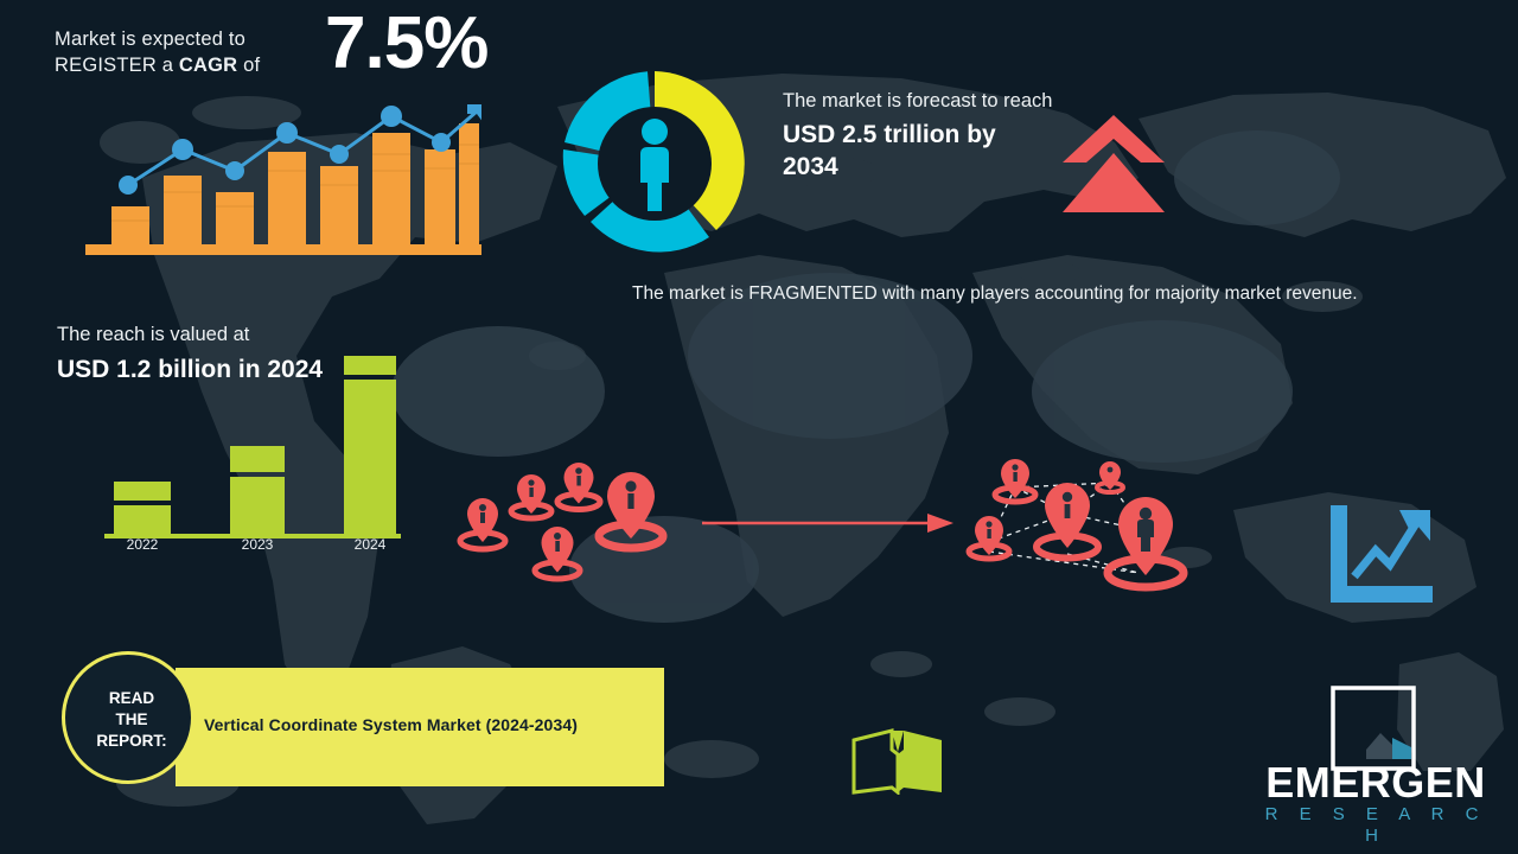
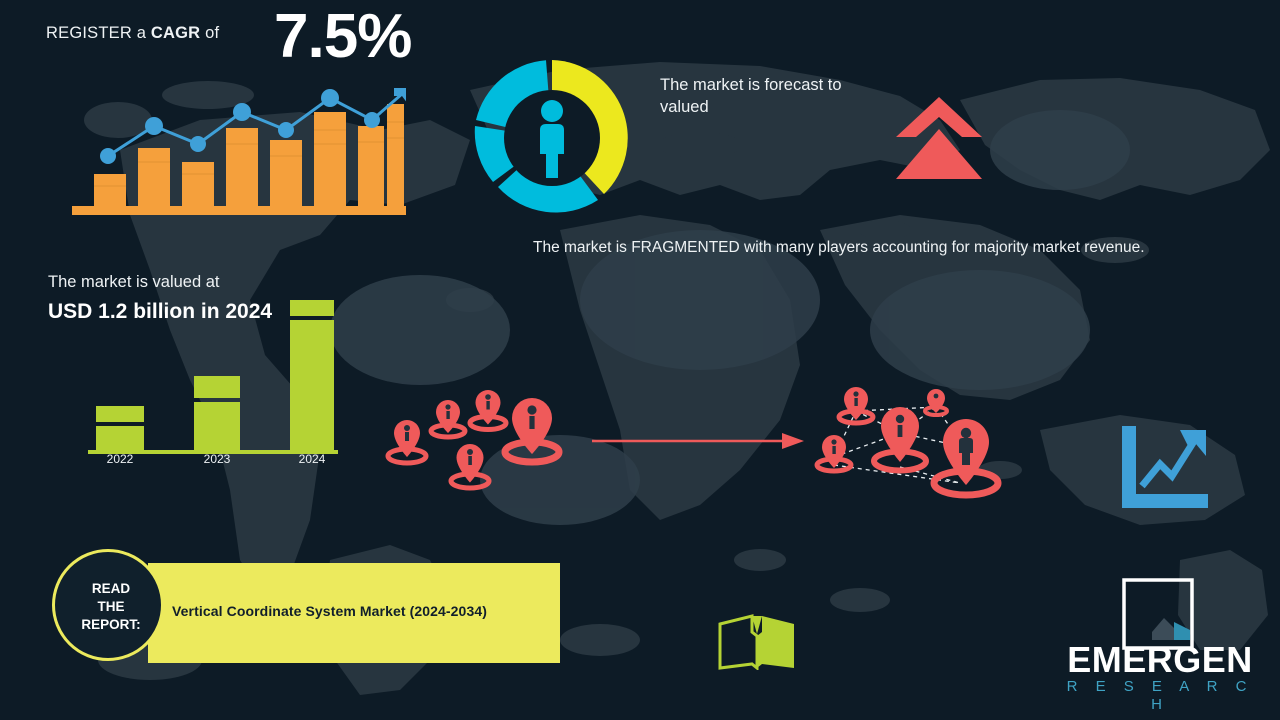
- Market is expected to
  REGISTER a CAGR of
  7.5%
- The market is forecast to reach
+ The market is forecast to valued
- USD 2.5 trillion by 2034
  The market is FRAGMENTED with many players accounting for majority market revenue.
- The reach is valued at
+ The market is valued at
  USD 1.2 billion in 2024
  2022
  2023
  2024
  Vertical Coordinate System Market (2024-2034)
  READ
  THE
  REPORT:
  EMERGEN
  R E S E A R C H
